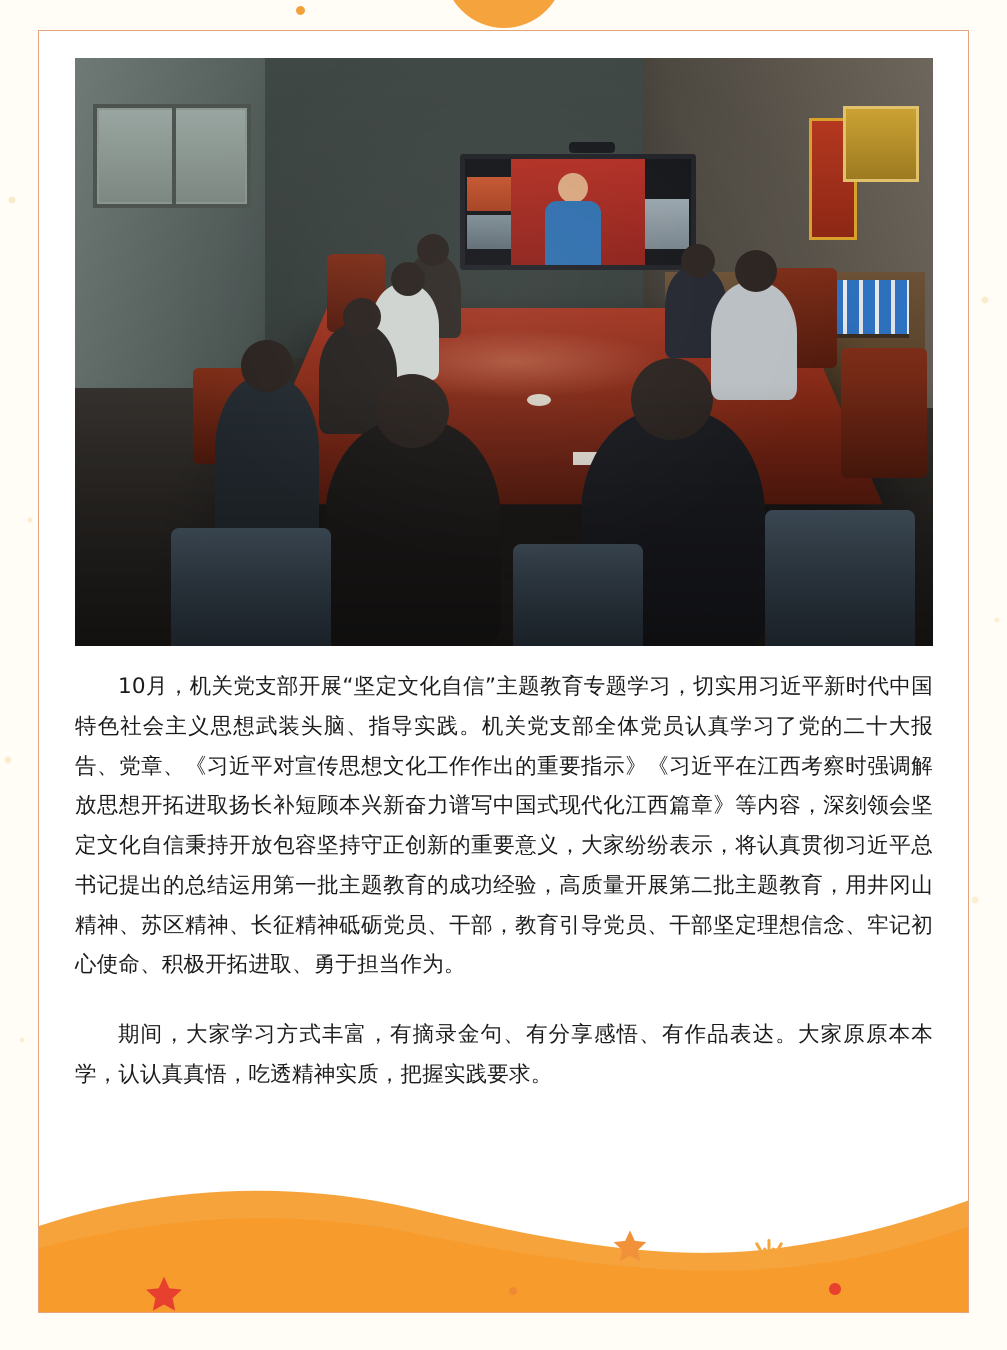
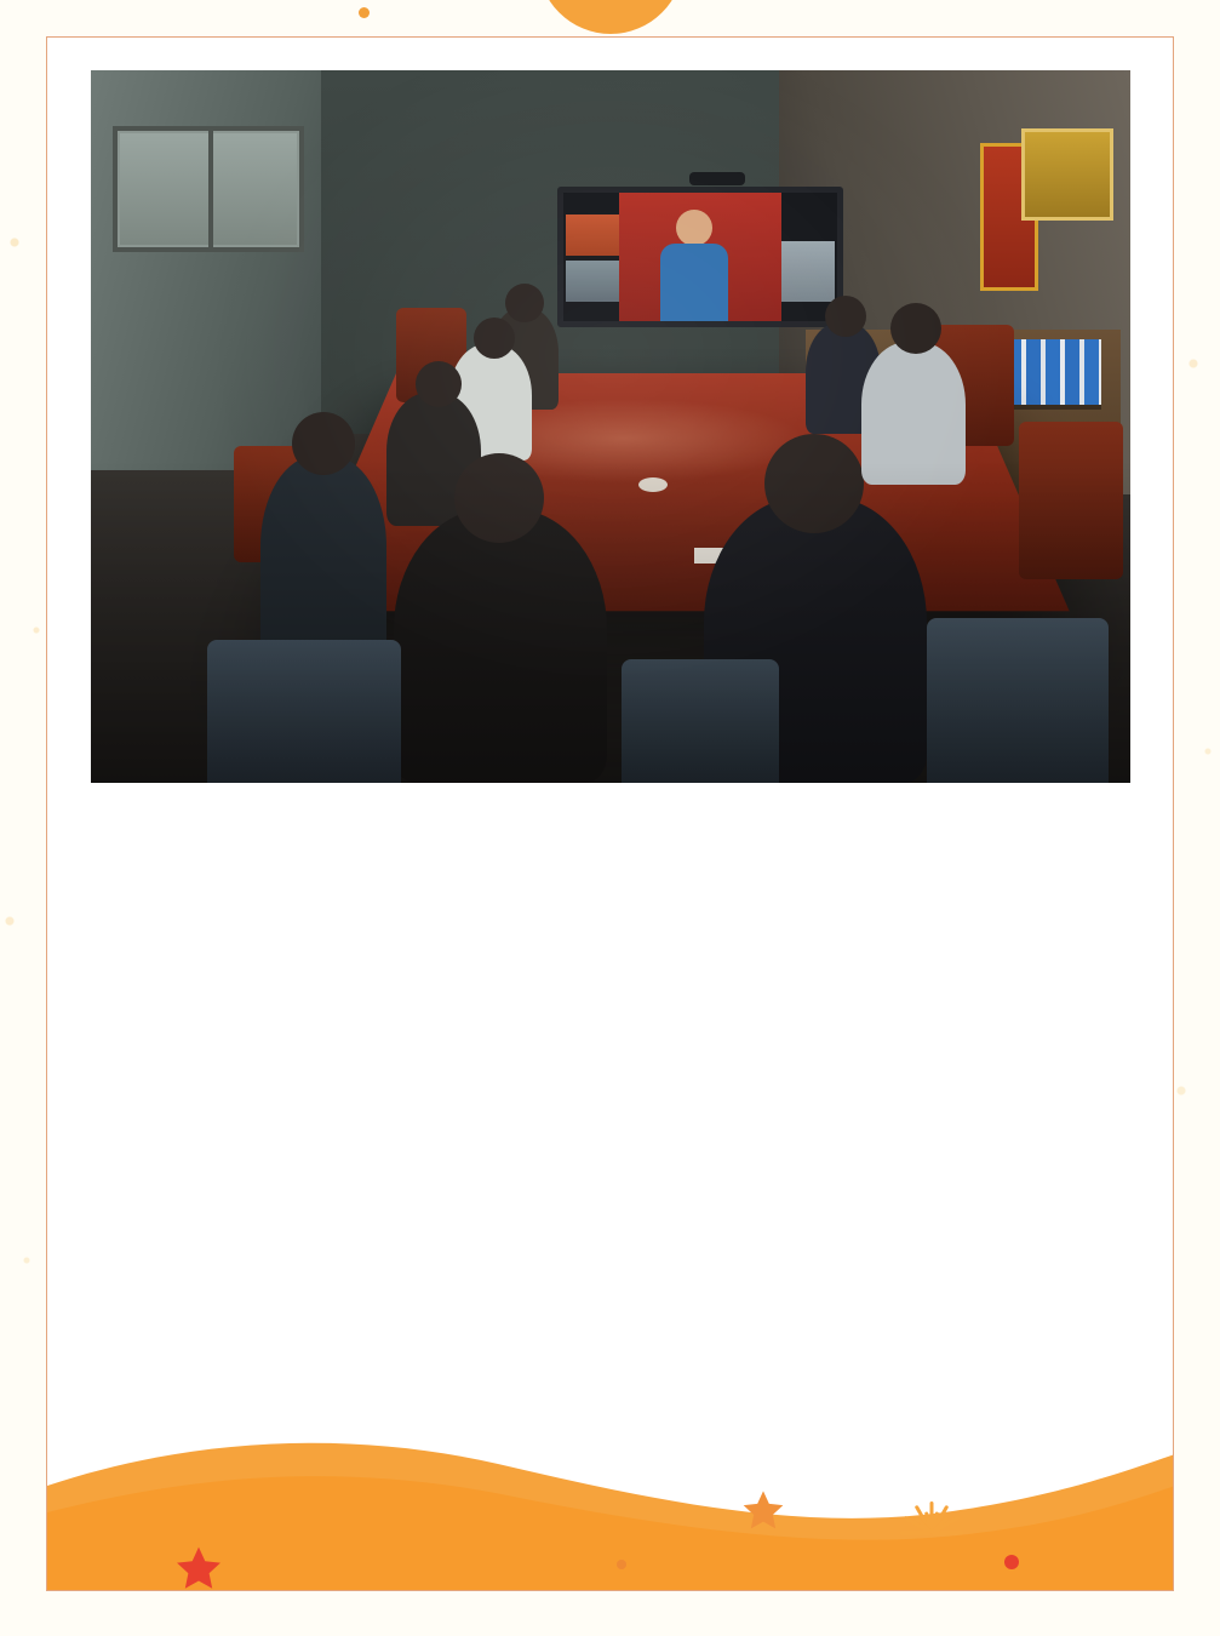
- 10月，机关党支部开展“坚定文化自信”主题教育专题学习，切实用习近平新时代中国特色社会主义思想武装头脑、指导实践。机关党支部全体党员认真学习了党的二十大报告、党章、《习近平对宣传思想文化工作作出的重要指示》《习近平在江西考察时强调解放思想开拓进取扬长补短顾本兴新奋力谱写中国式现代化江西篇章》等内容，深刻领会坚定文化自信秉持开放包容坚持守正创新的重要意义，大家纷纷表示，将认真贯彻习近平总书记提出的总结运用第一批主题教育的成功经验，高质量开展第二批主题教育，用井冈山精神、苏区精神、长征精神砥砺党员、干部，教育引导党员、干部坚定理想信念、牢记初心使命、积极开拓进取、勇于担当作为。
- 期间，大家学习方式丰富，有摘录金句、有分享感悟、有作品表达。大家原原本本学，认认真真悟，吃透精神实质，把握实践要求。
